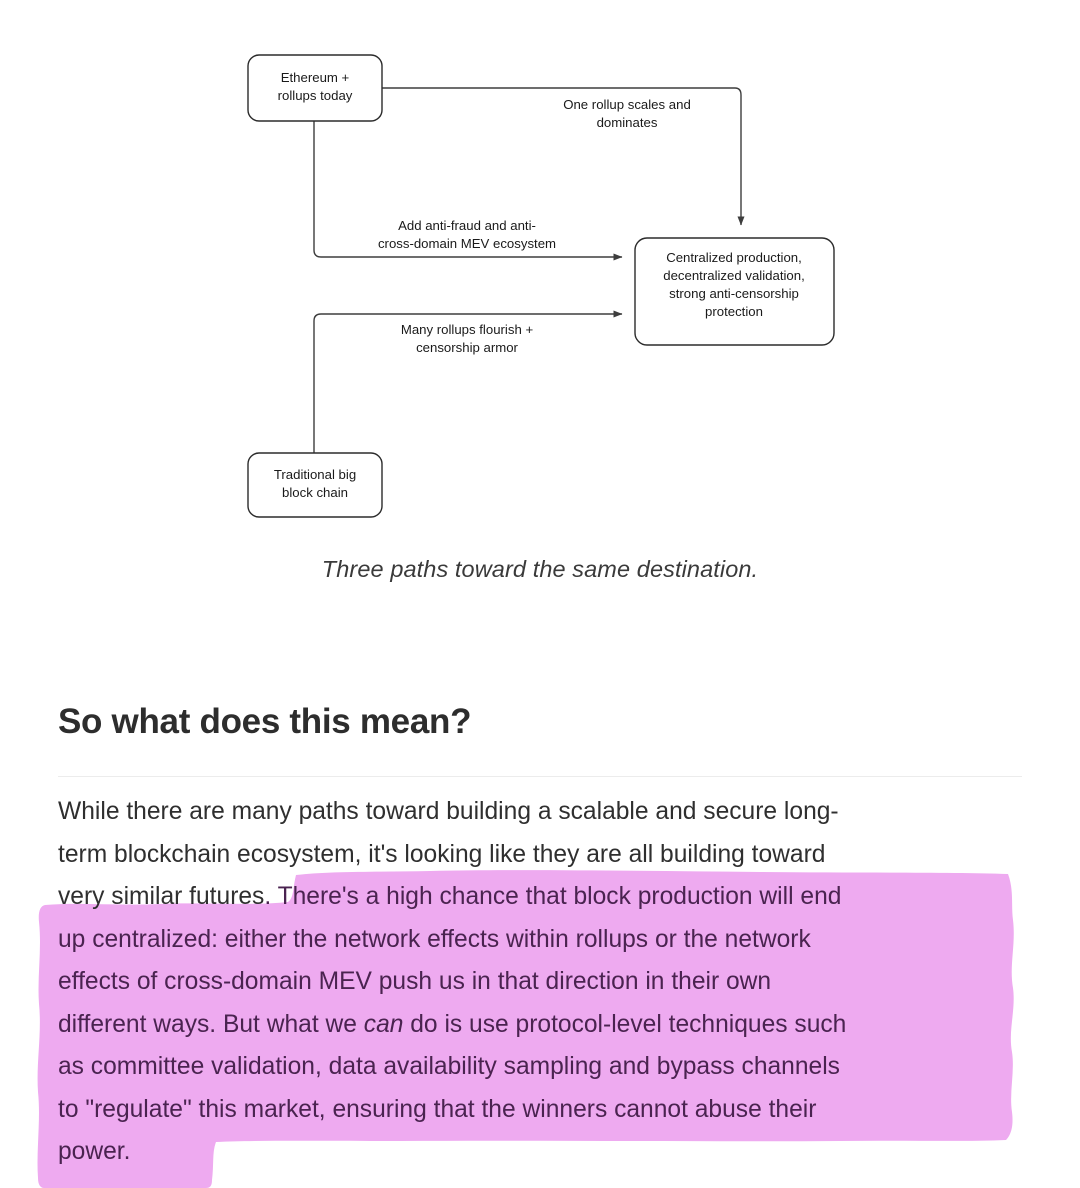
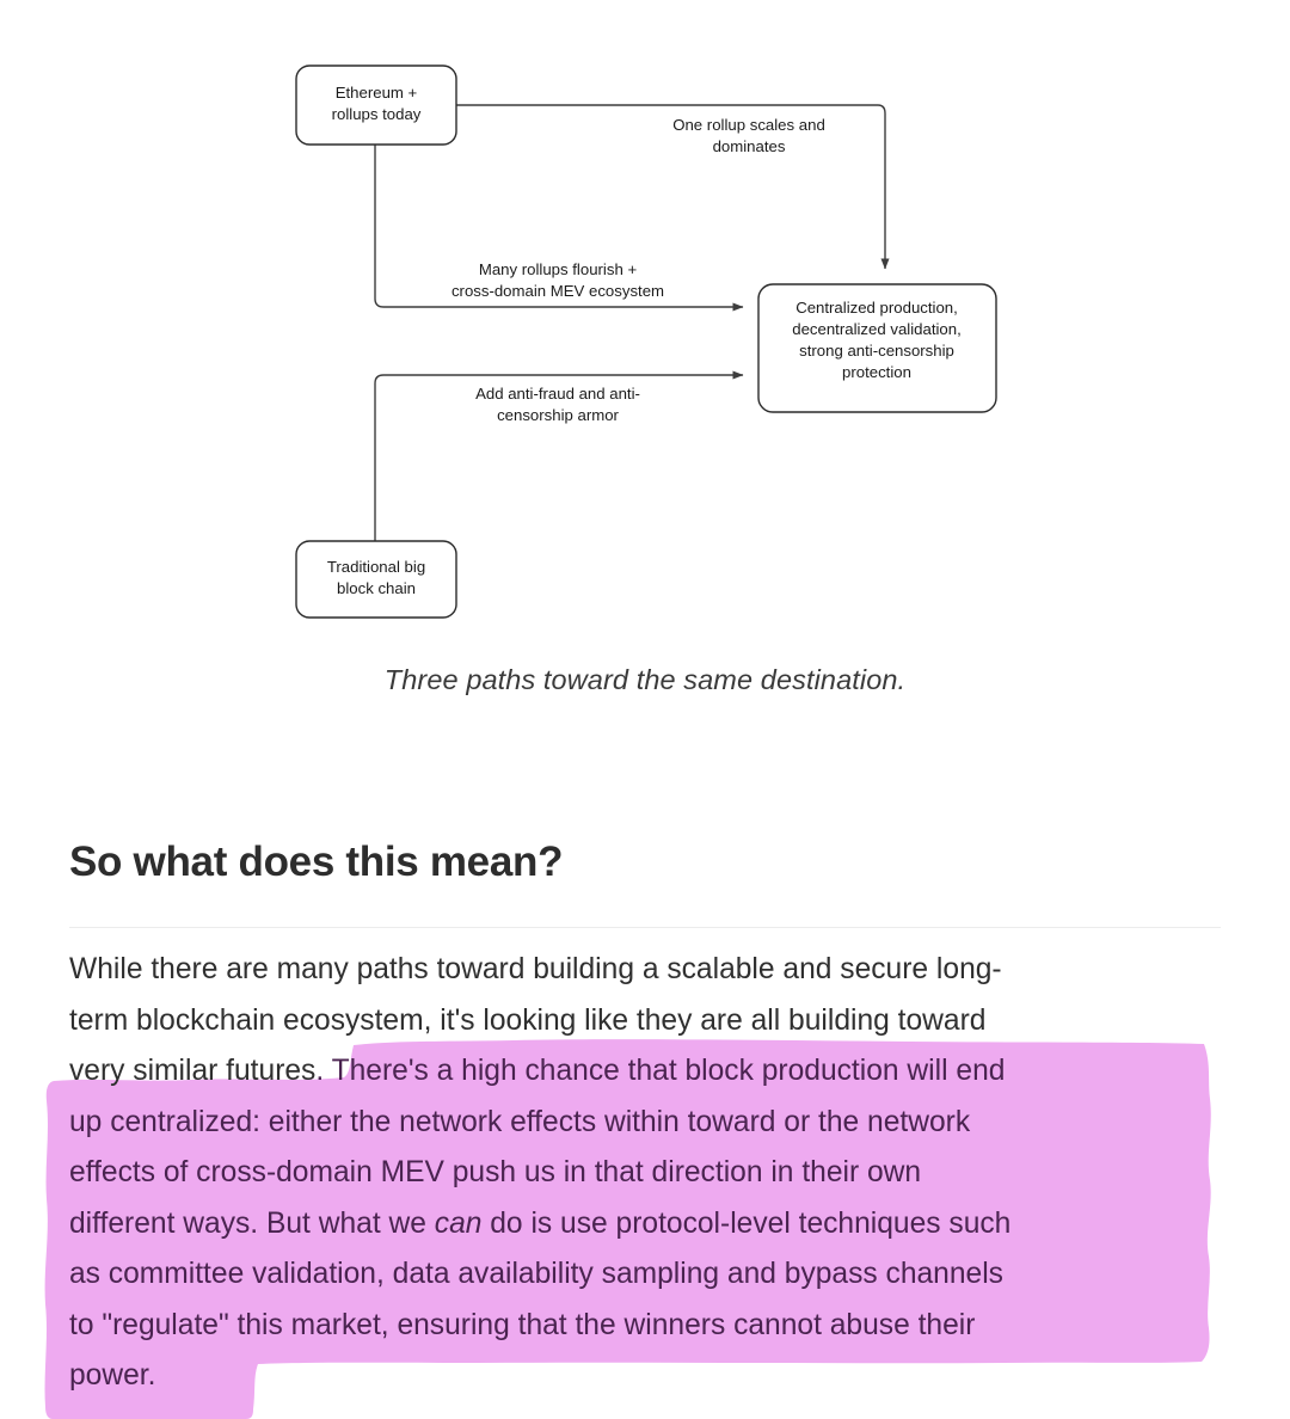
  Ethereum +
  rollups today
  Traditional big
  block chain
  Centralized production,
  decentralized validation,
  strong anti-censorship
  protection
  One rollup scales and
  dominates
- Add anti-fraud and anti-
+ Many rollups flourish +
  cross-domain MEV ecosystem
- Many rollups flourish +
+ Add anti-fraud and anti-
  censorship armor
  Three paths toward the same destination.
  So what does this mean?
  While there are many paths toward building a scalable and secure long-
  term blockchain ecosystem, it's looking like they are all building toward
  very similar futures. There's a high chance that block production will end
- up centralized: either the network effects within rollups or the network
+ up centralized: either the network effects within toward or the network
  effects of cross-domain MEV push us in that direction in their own
  different ways. But what we can do is use protocol-level techniques such
  as committee validation, data availability sampling and bypass channels
  to "regulate" this market, ensuring that the winners cannot abuse their
  power.
